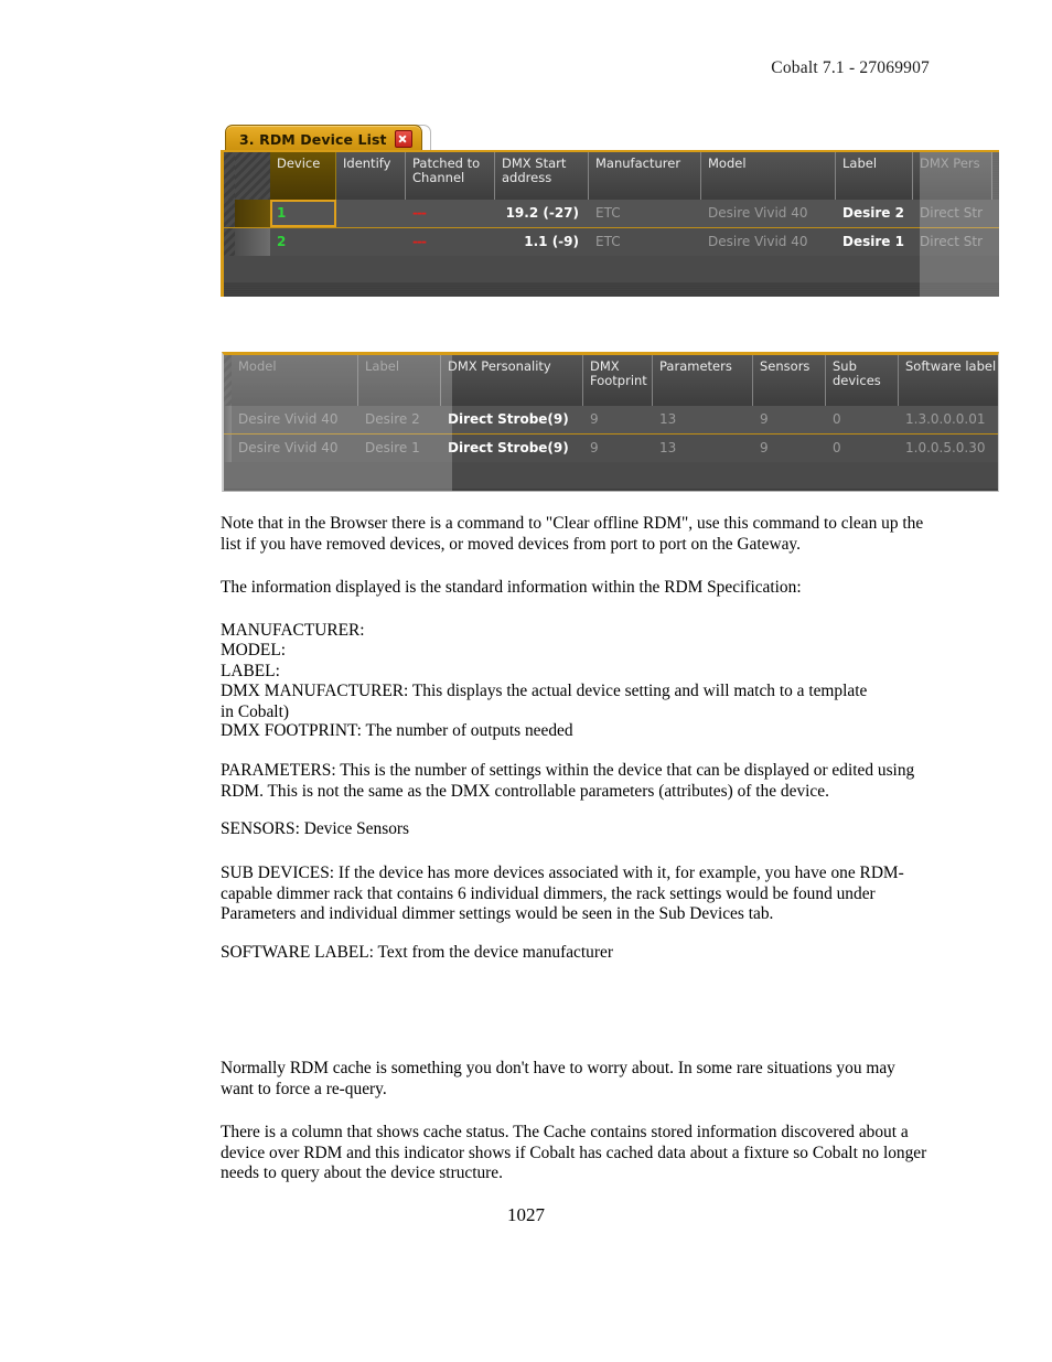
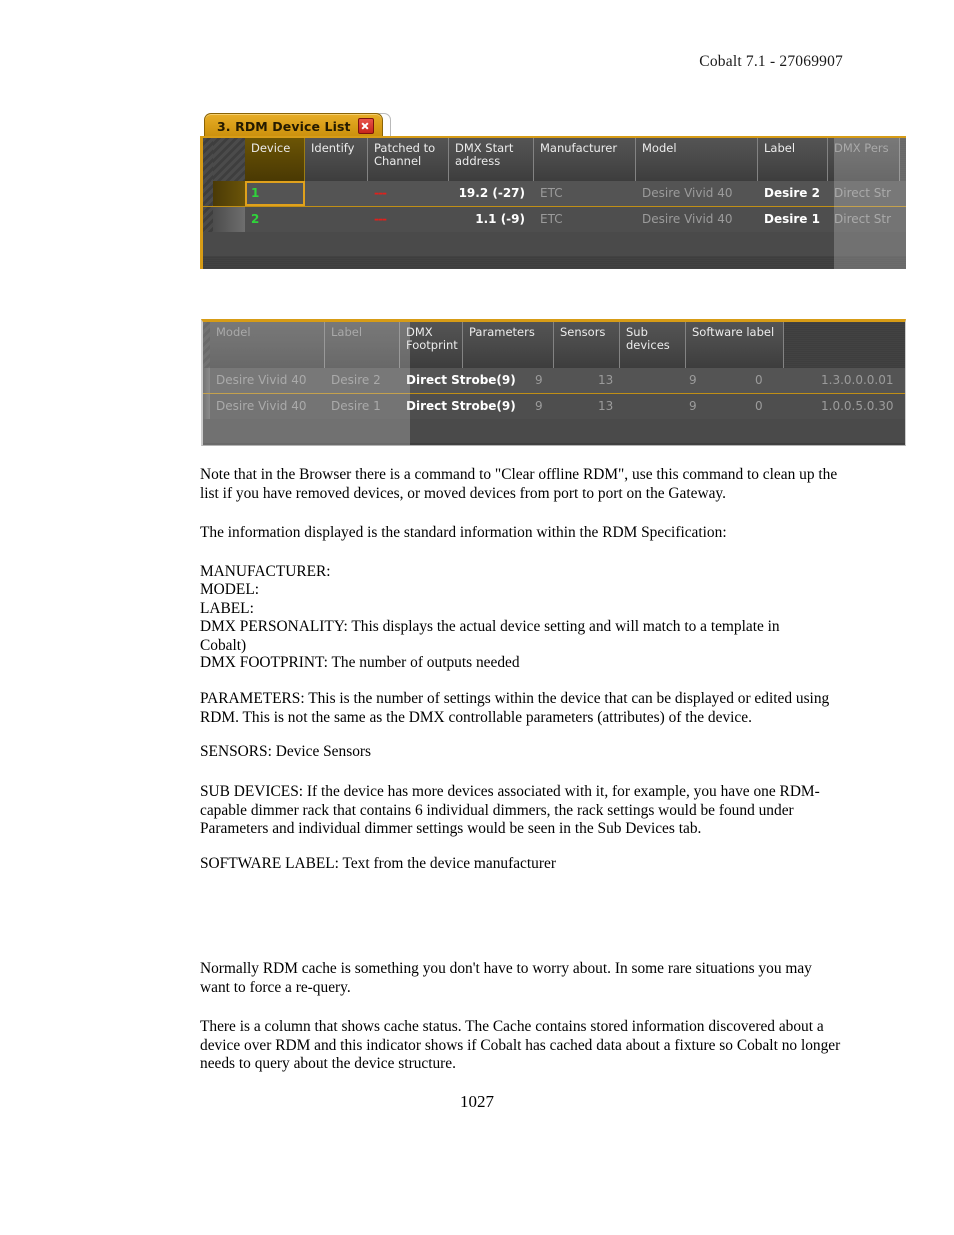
  Cobalt 7.1 - 27069907
  3. RDM Device List
  Device
  Identify
  Patched to Channel
  DMX Start address
  Manufacturer
  Model
  Label
  DMX Pers
  1
  ---
  19.2 (-27)
  ETC
  Desire Vivid 40
  Desire 2
  Direct Str
  2
  ---
  1.1 (-9)
  ETC
  Desire Vivid 40
  Desire 1
  Direct Str
  Model
  Label
- DMX Personality
  DMX Footprint
  Parameters
  Sensors
  Sub devices
  Software label
  Desire Vivid 40
  Desire 2
  Direct Strobe(9)
  9
  13
  9
  0
  1.3.0.0.0.01
  Desire Vivid 40
  Desire 1
  Direct Strobe(9)
  9
  13
  9
  0
  1.0.0.5.0.30
  Note that in the Browser there is a command to "Clear offline RDM", use this command to clean up the list if you have removed devices, or moved devices from port to port on the Gateway.
  The information displayed is the standard information within the RDM Specification:
  MANUFACTURER:
  MODEL:
  LABEL:
- DMX MANUFACTURER: This displays the actual device setting and will match to a template in Cobalt)
+ DMX PERSONALITY: This displays the actual device setting and will match to a template in Cobalt)
  DMX FOOTPRINT: The number of outputs needed
  PARAMETERS: This is the number of settings within the device that can be displayed or edited using RDM. This is not the same as the DMX controllable parameters (attributes) of the device.
  SENSORS: Device Sensors
  SUB DEVICES: If the device has more devices associated with it, for example, you have one RDM-capable dimmer rack that contains 6 individual dimmers, the rack settings would be found under Parameters and individual dimmer settings would be seen in the Sub Devices tab.
  SOFTWARE LABEL: Text from the device manufacturer
  Normally RDM cache is something you don't have to worry about. In some rare situations you may want to force a re-query.
  There is a column that shows cache status. The Cache contains stored information discovered about a device over RDM and this indicator shows if Cobalt has cached data about a fixture so Cobalt no longer needs to query about the device structure.
  1027
